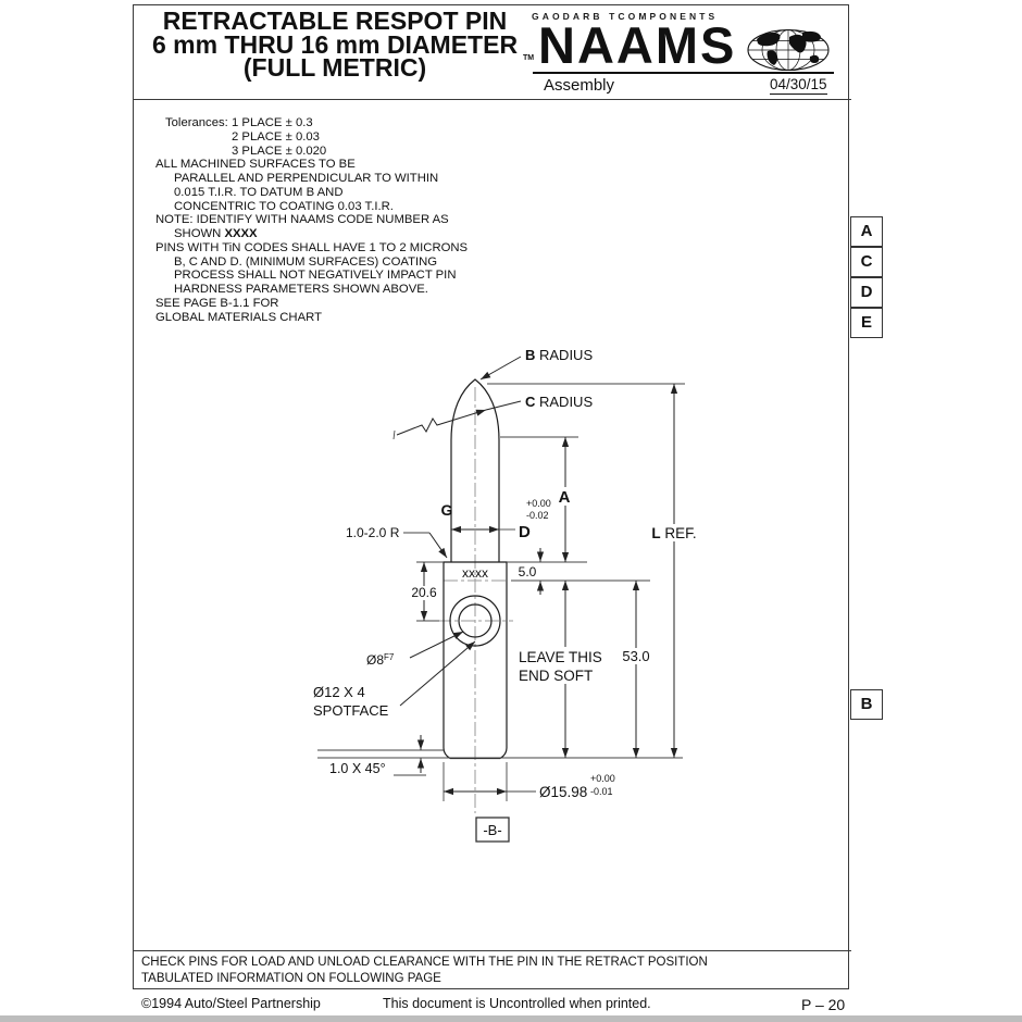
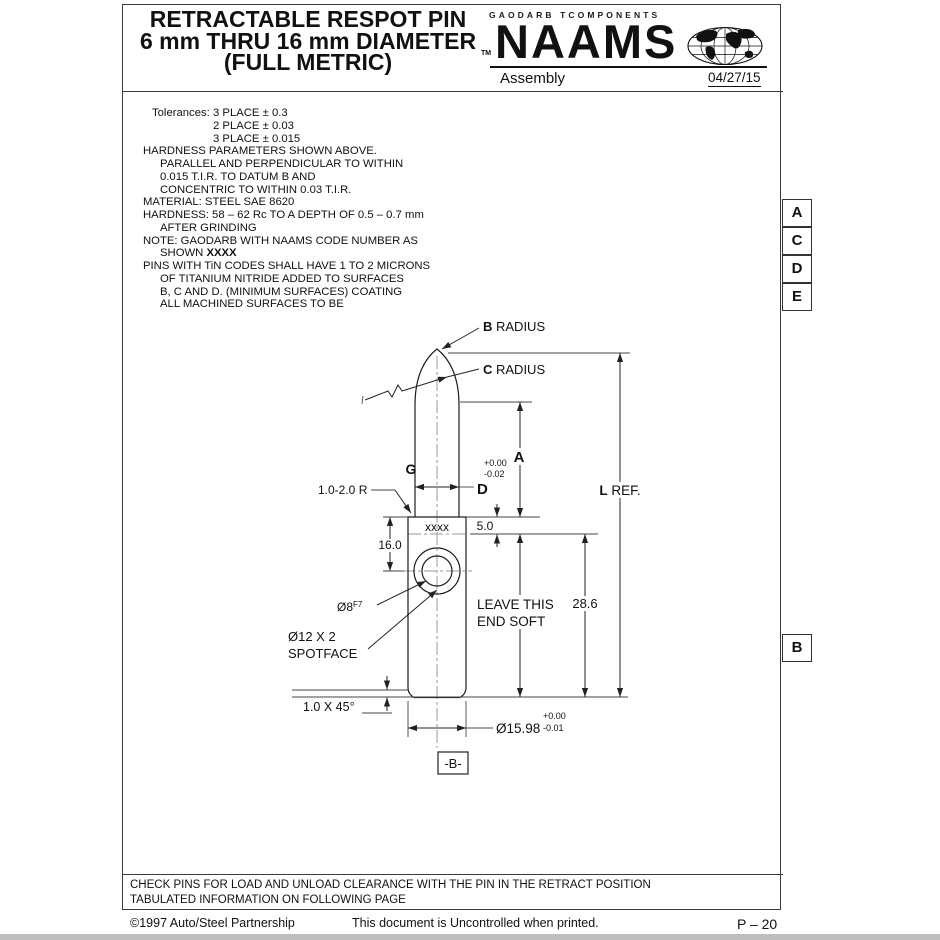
  RETRACTABLE RESPOT PIN
  6 mm THRU 16 mm DIAMETER
  (FULL METRIC)
  GAODARB TCOMPONENTS
  NAAMS
  Assembly
- 04/30/15
+ 04/27/15
  Tolerances:
- 1 PLACE ± 0.3
+ 3 PLACE ± 0.3
  2 PLACE ± 0.03
- 3 PLACE ± 0.020
+ 3 PLACE ± 0.015
- ALL MACHINED SURFACES TO BE
+ HARDNESS PARAMETERS SHOWN ABOVE.
  PARALLEL AND PERPENDICULAR TO WITHIN
  0.015 T.I.R. TO DATUM B AND
- CONCENTRIC TO COATING 0.03 T.I.R.
+ CONCENTRIC TO WITHIN 0.03 T.I.R.
+ MATERIAL: STEEL SAE 8620
+ HARDNESS: 58 – 62 Rc TO A DEPTH OF 0.5 – 0.7 mm
+ AFTER GRINDING
- NOTE: IDENTIFY WITH NAAMS CODE NUMBER AS
+ NOTE: GAODARB WITH NAAMS CODE NUMBER AS
  SHOWN XXXX
  PINS WITH TiN CODES SHALL HAVE 1 TO 2 MICRONS
+ OF TITANIUM NITRIDE ADDED TO SURFACES
  B, C AND D. (MINIMUM SURFACES) COATING
- PROCESS SHALL NOT NEGATIVELY IMPACT PIN
- HARDNESS PARAMETERS SHOWN ABOVE.
+ ALL MACHINED SURFACES TO BE
- SEE PAGE B-1.1 FOR
- GLOBAL MATERIALS CHART
  A
  C
  D
  E
  B
  B RADIUS
  C RADIUS
  G
  +0.00
  -0.02
  D
  1.0-2.0 R
  A
  L REF.
  xxxx
  5.0
- 20.6
+ 16.0
- 53.0
+ 28.6
  LEAVE THIS
  END SOFT
  Ø8F7
- Ø12 X 4
+ Ø12 X 2
  SPOTFACE
  1.0 X 45°
  Ø15.98
  +0.00
  -0.01
  -B-
  CHECK PINS FOR LOAD AND UNLOAD CLEARANCE WITH THE PIN IN THE RETRACT POSITION
  TABULATED INFORMATION ON FOLLOWING PAGE
- ©1994 Auto/Steel Partnership
+ ©1997 Auto/Steel Partnership
  This document is Uncontrolled when printed.
  P – 20
